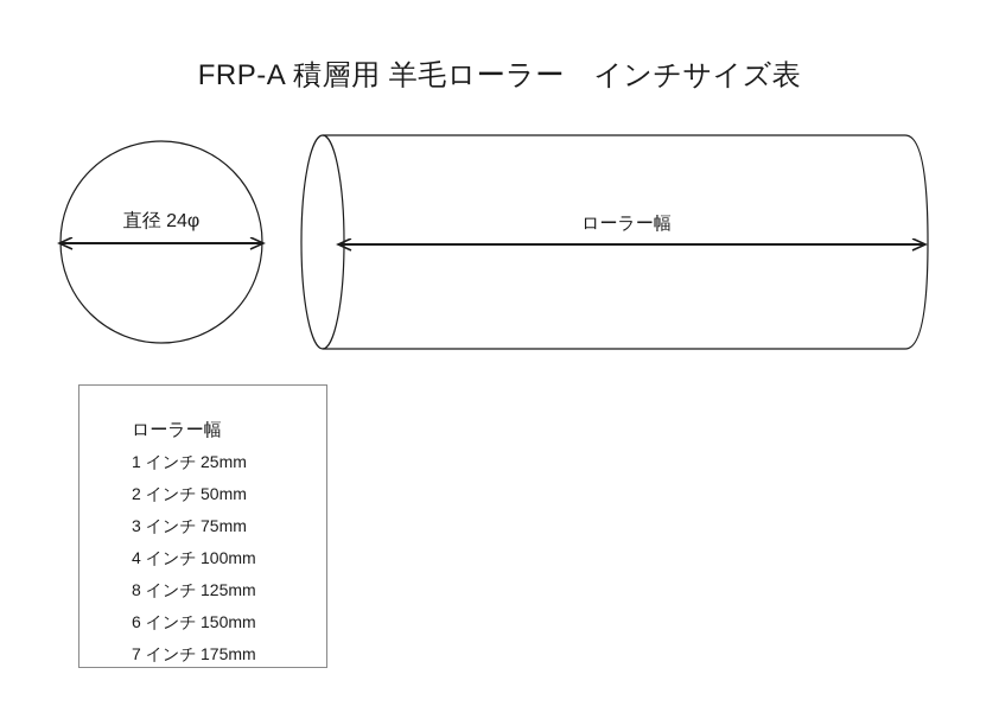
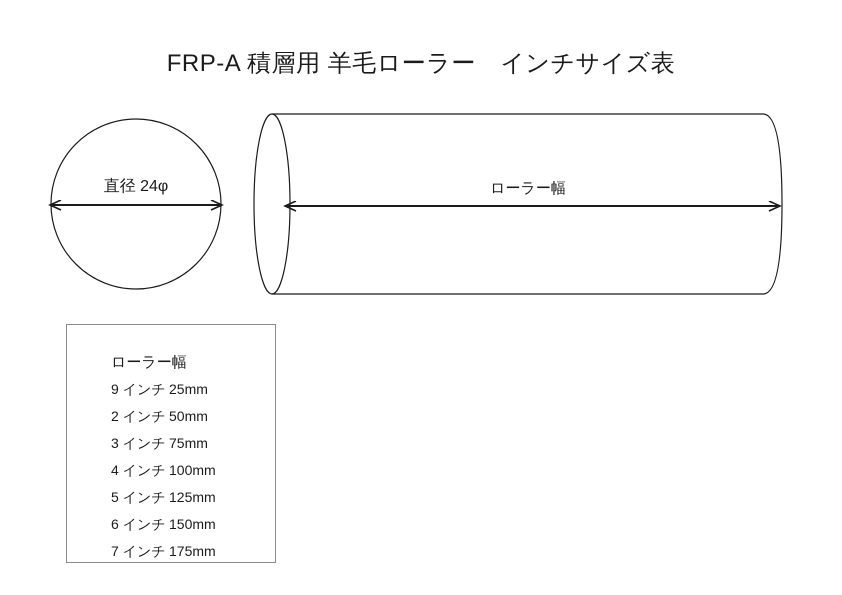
  FRP-A 積層用 羊毛ローラー インチサイズ表
  直径 24φ
  ローラー幅
  ローラー幅
- 1 インチ
+ 9 インチ
  25mm
  2 インチ
  50mm
  3 インチ
  75mm
  4 インチ
  100mm
- 8 インチ
+ 5 インチ
  125mm
  6 インチ
  150mm
  7 インチ
  175mm
